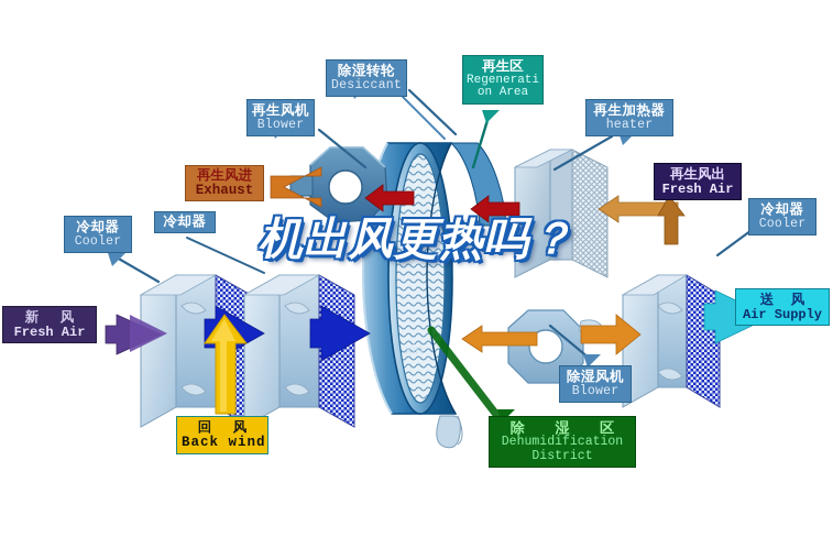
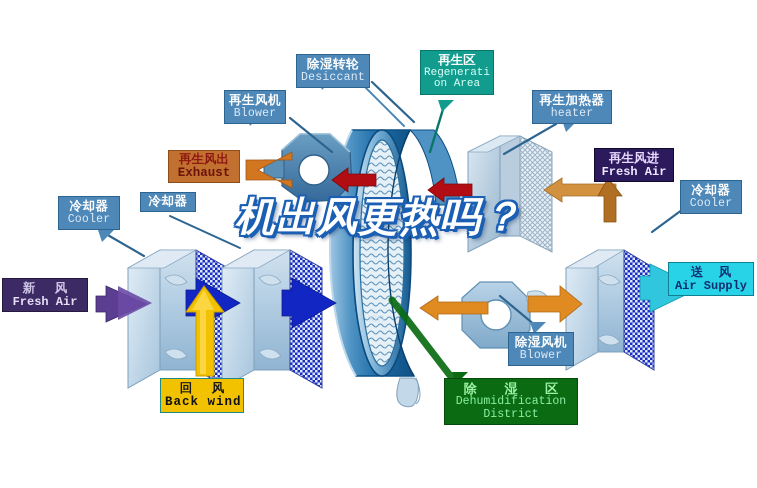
  xin
  除湿转轮
  Desiccant
  再生风机
  Blower
  再生区
  Regenerati
  on Area
  再生加热器
  heater
- 再生风出
+ 再生风进
  Fresh Air
  冷却器
  Cooler
- 再生风进
+ 再生风出
  Exhaust
  冷却器
  Cooler
  冷却器
  新 风
  Fresh Air
  回 风
  Back wind
  除湿风机
  Blower
  除 湿 区
  Dehumidification
  District
  送 风
  Air Supply
  机出风更热吗？
